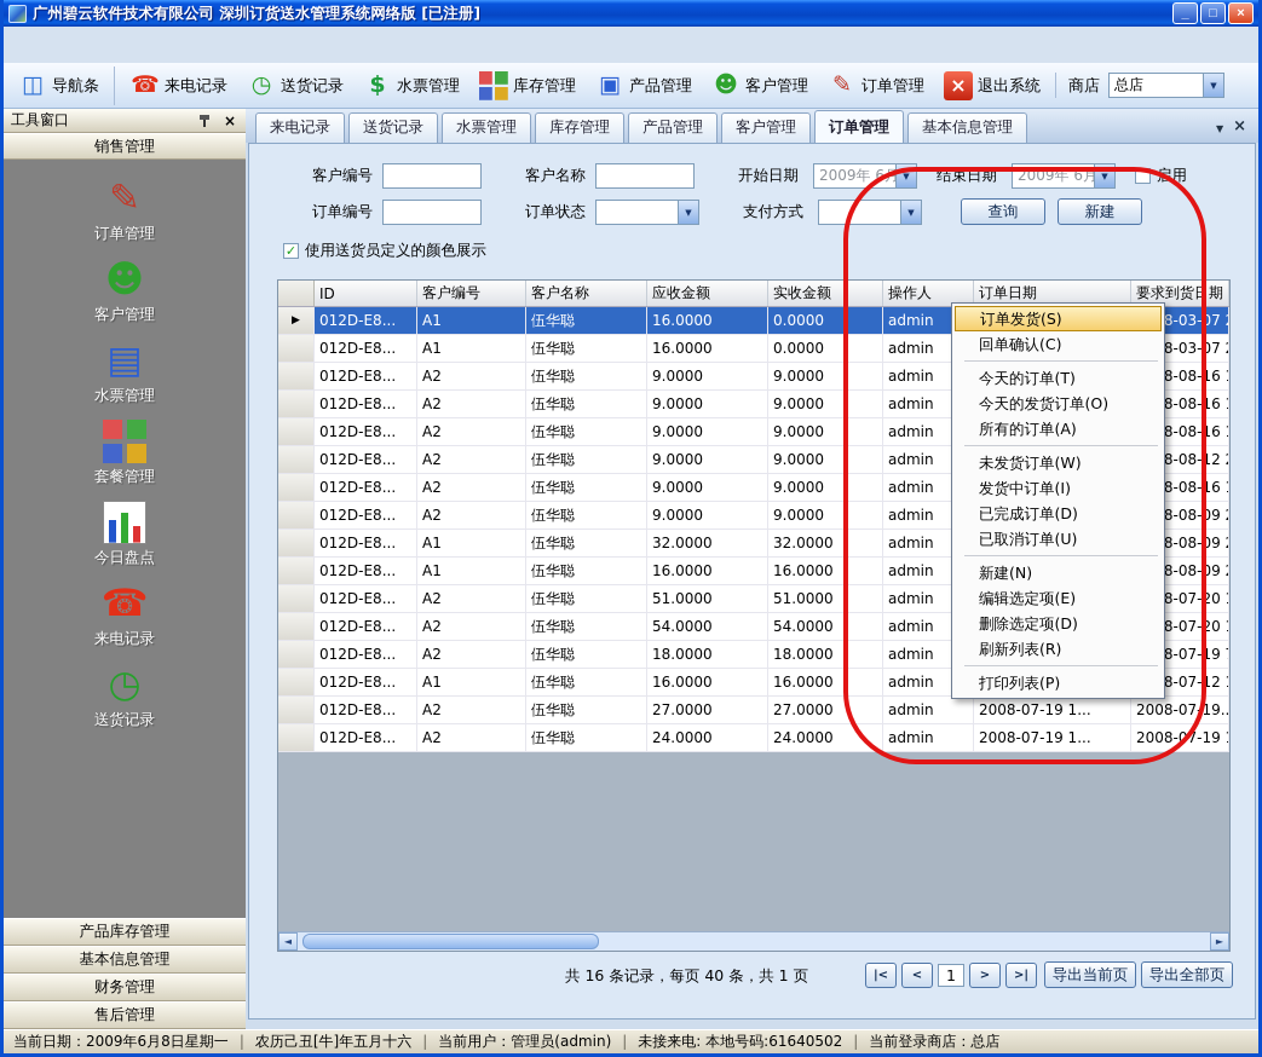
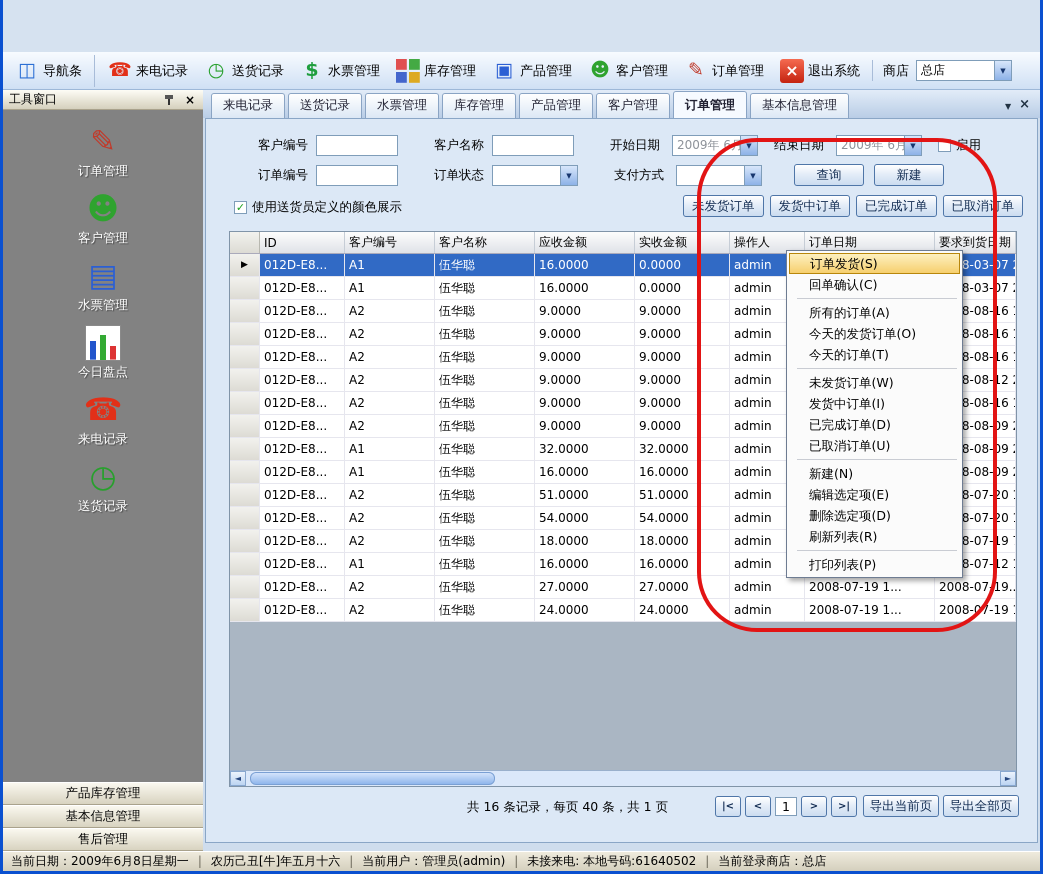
- 广州碧云软件技术有限公司 深圳订货送水管理系统网络版 [已注册]
- _
- □
- ×
  导航条
  来电记录
  送货记录
  水票管理
  库存管理
  产品管理
  客户管理
  订单管理
  退出系统
  商店
  总店
  工具窗口
- 销售管理
  订单管理
  客户管理
  水票管理
- 套餐管理
  今日盘点
  来电记录
  送货记录
  产品库存管理
  基本信息管理
- 财务管理
  售后管理
  来电记录
  送货记录
  水票管理
  库存管理
  产品管理
  客户管理
  订单管理
  基本信息管理
  客户编号
  客户名称
  开始日期
  2009年 6月
  结束日期
  2009年 6月
  启用
  订单编号
  订单状态
  支付方式
  查询
  新建
  使用送货员定义的颜色展示
+ 未发货订单
+ 发货中订单
+ 已完成订单
+ 已取消订单
  ID
  客户编号
  客户名称
  应收金额
  实收金额
  操作人
  订单日期
  要求到货日期
  012D-E8...
  A1
  伍华聪
  16.0000
  0.0000
  admin
  012D-E8...
  A1
  伍华聪
  16.0000
  0.0000
  admin
  012D-E8...
  A2
  伍华聪
  9.0000
  9.0000
  admin
  012D-E8...
  A2
  伍华聪
  9.0000
  9.0000
  admin
  012D-E8...
  A2
  伍华聪
  9.0000
  9.0000
  admin
  012D-E8...
  A2
  伍华聪
  9.0000
  9.0000
  admin
  012D-E8...
  A2
  伍华聪
  9.0000
  9.0000
  admin
  012D-E8...
  A2
  伍华聪
  9.0000
  9.0000
  admin
  012D-E8...
  A1
  伍华聪
  32.0000
  32.0000
  admin
  012D-E8...
  A1
  伍华聪
  16.0000
  16.0000
  admin
  012D-E8...
  A2
  伍华聪
  51.0000
  51.0000
  admin
  012D-E8...
  A2
  伍华聪
  54.0000
  54.0000
  admin
  012D-E8...
  A2
  伍华聪
  18.0000
  18.0000
  admin
  012D-E8...
  A1
  伍华聪
  16.0000
  16.0000
  admin
  012D-E8...
  A2
  伍华聪
  27.0000
  27.0000
  admin
  2008-07-19 1...
  2008-07-19..
  012D-E8...
  A2
  伍华聪
  24.0000
  24.0000
  admin
  2008-07-19 1...
  2008-07-19
  共 16 条记录，每页 40 条，共 1 页
  |<
  <
  1
  >
  >|
  导出当前页
  导出全部页
  当前日期：2009年6月8日星期一
  农历己丑[牛]年五月十六
  当前用户：管理员(admin)
  未接来电: 本地号码:61640502
  当前登录商店：总店
  订单发货(S)
  回单确认(C)
- 今天的订单(T)
+ 所有的订单(A)
  今天的发货订单(O)
- 所有的订单(A)
+ 今天的订单(T)
  未发货订单(W)
  发货中订单(I)
  已完成订单(D)
  已取消订单(U)
  新建(N)
  编辑选定项(E)
  删除选定项(D)
  刷新列表(R)
  打印列表(P)
